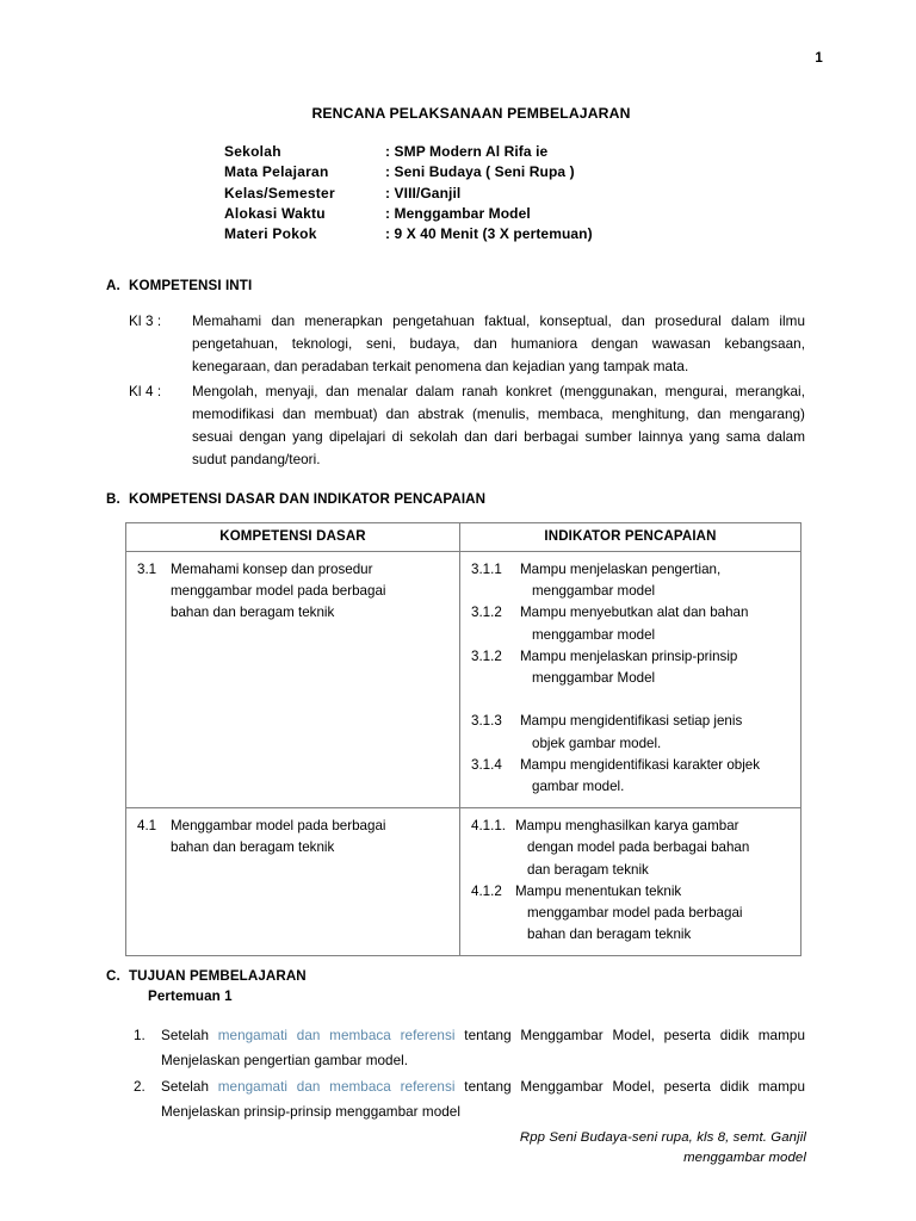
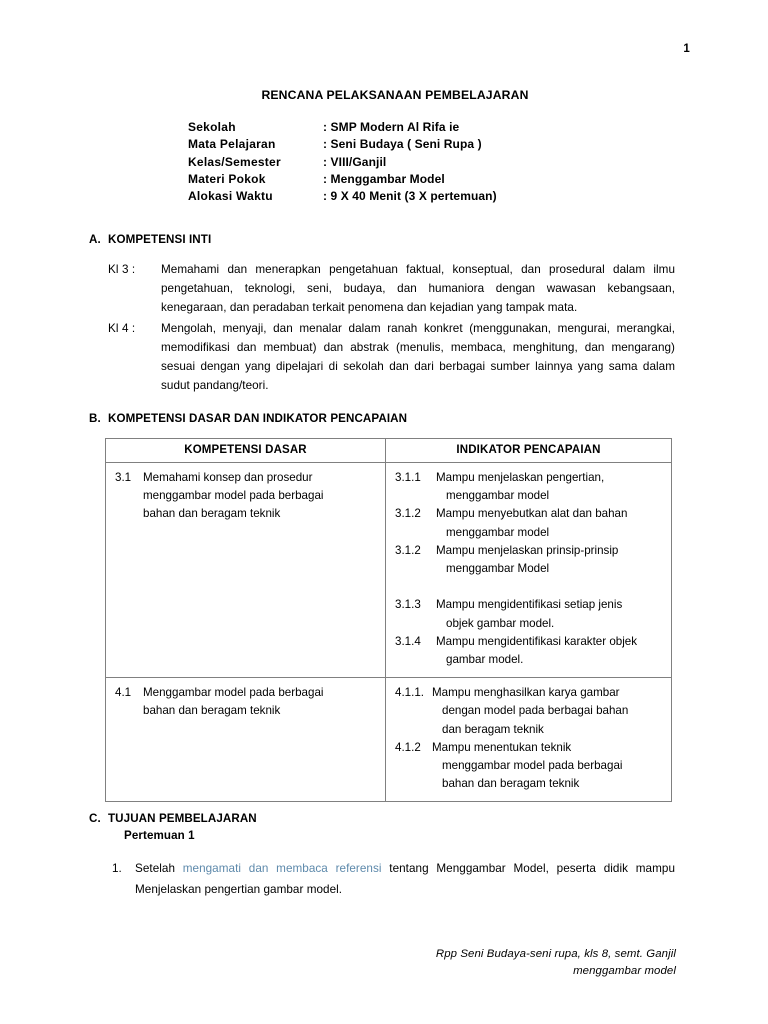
  1
  RENCANA PELAKSANAAN PEMBELAJARAN
  Sekolah
  : SMP Modern Al Rifa ie
  Mata Pelajaran
  : Seni Budaya ( Seni Rupa )
  Kelas/Semester
  : VIII/Ganjil
- Alokasi Waktu
+ Materi Pokok
  : Menggambar Model
- Materi Pokok
+ Alokasi Waktu
  : 9 X 40 Menit (3 X pertemuan)
  A. KOMPETENSI INTI
  Kl 3 :
  Memahami dan menerapkan pengetahuan faktual, konseptual, dan prosedural dalam ilmu pengetahuan, teknologi, seni, budaya, dan humaniora dengan wawasan kebangsaan, kenegaraan, dan peradaban terkait penomena dan kejadian yang tampak mata.
  Kl 4 :
  Mengolah, menyaji, dan menalar dalam ranah konkret (menggunakan, mengurai, merangkai, memodifikasi dan membuat) dan abstrak (menulis, membaca, menghitung, dan mengarang) sesuai dengan yang dipelajari di sekolah dan dari berbagai sumber lainnya yang sama dalam sudut pandang/teori.
  B. KOMPETENSI DASAR DAN INDIKATOR PENCAPAIAN
  KOMPETENSI DASAR	INDIKATOR PENCAPAIAN
  3.1 Memahami konsep dan prosedur menggambar model pada berbagai bahan dan beragam teknik	3.1.1 Mampu menjelaskan pengertian, menggambar model 3.1.2 Mampu menyebutkan alat dan bahan menggambar model 3.1.2 Mampu menjelaskan prinsip-prinsip menggambar Model 3.1.3 Mampu mengidentifikasi setiap jenis objek gambar model. 3.1.4 Mampu mengidentifikasi karakter objek gambar model.
  4.1 Menggambar model pada berbagai bahan dan beragam teknik	4.1.1. Mampu menghasilkan karya gambar dengan model pada berbagai bahan dan beragam teknik 4.1.2 Mampu menentukan teknik menggambar model pada berbagai bahan dan beragam teknik
  C. TUJUAN PEMBELAJARAN
  Pertemuan 1
  1.
  Setelah mengamati dan membaca referensi tentang Menggambar Model, peserta didik mampu Menjelaskan pengertian gambar model.
- 2.
- Setelah mengamati dan membaca referensi tentang Menggambar Model, peserta didik mampu Menjelaskan prinsip-prinsip menggambar model
  Rpp Seni Budaya-seni rupa, kls 8, semt. Ganjil
  menggambar model
